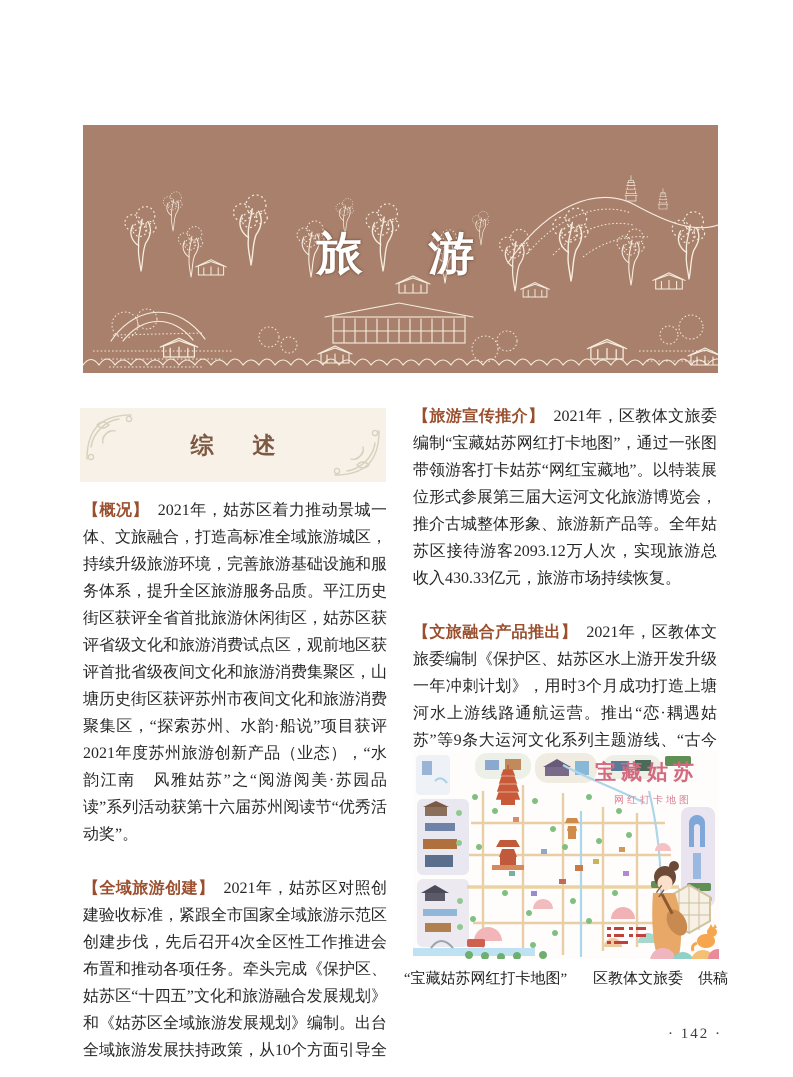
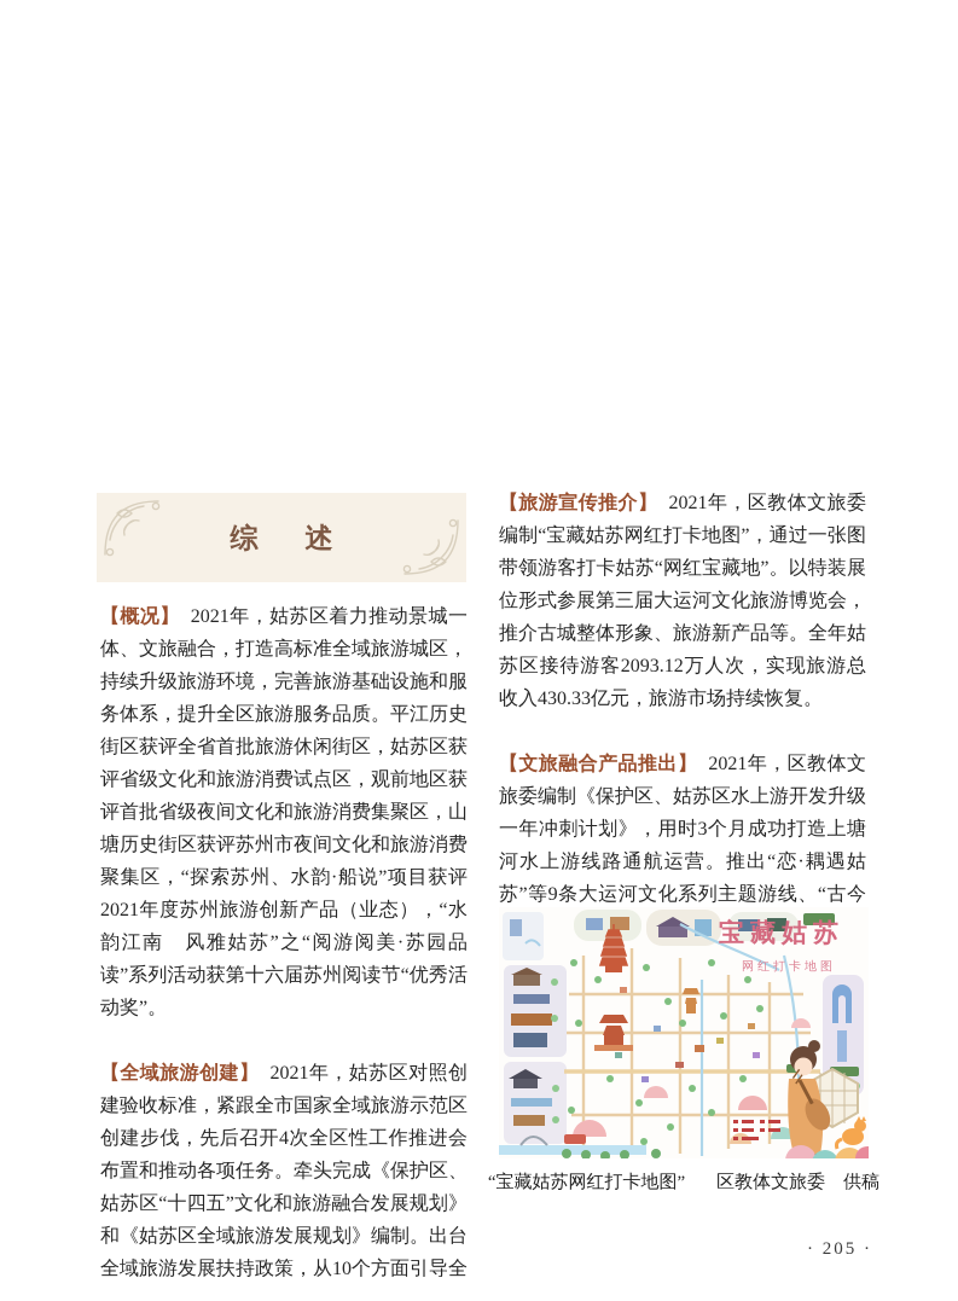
- 旅 游
  综 述
  【概况】 2021年，姑苏区着力推动景城一体、文旅融合，打造高标准全域旅游城区，持续升级旅游环境，完善旅游基础设施和服务体系，提升全区旅游服务品质。平江历史街区获评全省首批旅游休闲街区，姑苏区获评省级文化和旅游消费试点区，观前地区获评首批省级夜间文化和旅游消费集聚区，山塘历史街区获评苏州市夜间文化和旅游消费聚集区，“探索苏州、水韵·船说”项目获评2021年度苏州旅游创新产品（业态），“水韵江南 风雅姑苏”之“阅游阅美·苏园品读”系列活动获第十六届苏州阅读节“优秀活动奖”。
  【全域旅游创建】 2021年，姑苏区对照创建验收标准，紧跟全市国家全域旅游示范区创建步伐，先后召开4次全区性工作推进会布置和推动各项任务。牵头完成《保护区、姑苏区“十四五”文化和旅游融合发展规划》和《姑苏区全域旅游发展规划》编制。出台全域旅游发展扶持政策，从10个方面引导全
  【旅游宣传推介】 2021年，区教体文旅委编制“宝藏姑苏网红打卡地图”，通过一张图带领游客打卡姑苏“网红宝藏地”。以特装展位形式参展第三届大运河文化旅游博览会，推介古城整体形象、旅游新产品等。全年姑苏区接待游客2093.12万人次，实现旅游总收入430.33亿元，旅游市场持续恢复。
  【文旅融合产品推出】 2021年，区教体文旅委编制《保护区、姑苏区水上游开发升级一年冲刺计划》，用时3个月成功打造上塘河水上游线路通航运营。推出“恋·耦遇姑苏”等9条大运河文化系列主题游线、“古今
  宝藏姑苏
  网红打卡地图
  “宝藏姑苏网红打卡地图”
  区教体文旅委 供稿
- · 142 ·
+ · 205 ·
